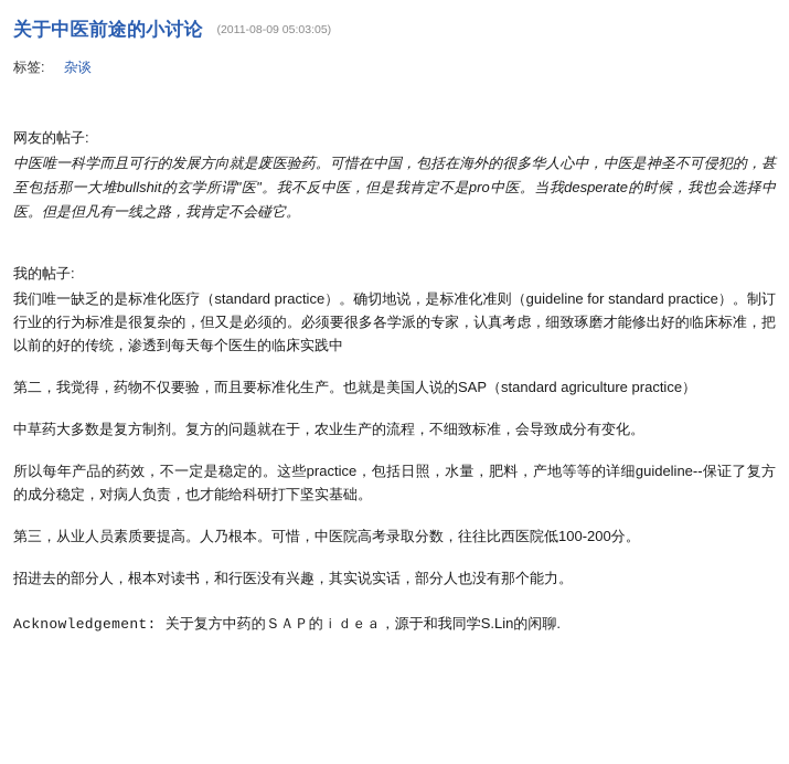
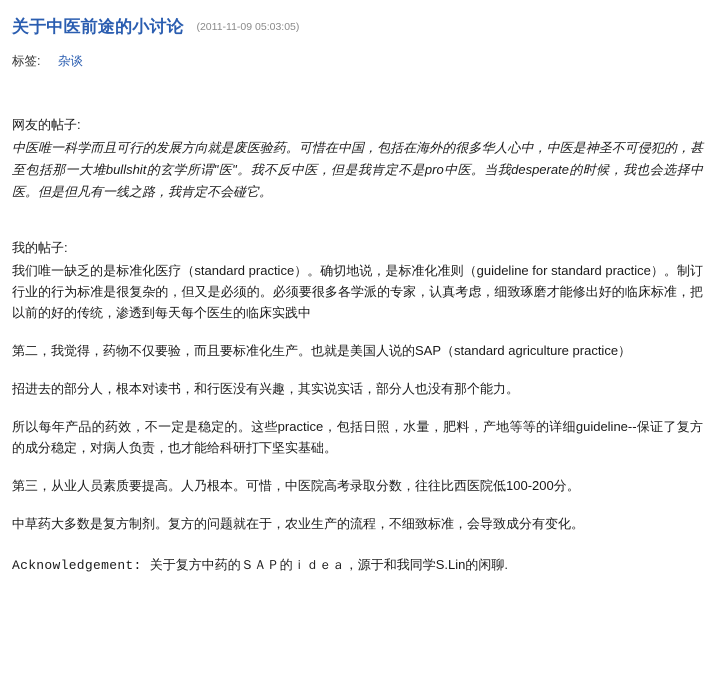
- 关于中医前途的小讨论 (2011-08-09 05:03:05)
+ 关于中医前途的小讨论 (2011-11-09 05:03:05)
  标签: 杂谈
  网友的帖子:
  中医唯一科学而且可行的发展方向就是废医验药。可惜在中国，包括在海外的很多华人心中，中医是神圣不可侵犯的，甚至包括那一大堆bullshit的玄学所谓"医"。我不反中医，但是我肯定不是pro中医。当我desperate的时候，我也会选择中医。但是但凡有一线之路，我肯定不会碰它。
  我的帖子:
  我们唯一缺乏的是标准化医疗（standard practice）。确切地说，是标准化准则（guideline for standard practice）。制订行业的行为标准是很复杂的，但又是必须的。必须要很多各学派的专家，认真考虑，细致琢磨才能修出好的临床标准，把以前的好的传统，渗透到每天每个医生的临床实践中
  第二，我觉得，药物不仅要验，而且要标准化生产。也就是美国人说的SAP（standard agriculture practice）
- 中草药大多数是复方制剂。复方的问题就在于，农业生产的流程，不细致标准，会导致成分有变化。
+ 招进去的部分人，根本对读书，和行医没有兴趣，其实说实话，部分人也没有那个能力。
  所以每年产品的药效，不一定是稳定的。这些practice，包括日照，水量，肥料，产地等等的详细guideline--保证了复方的成分稳定，对病人负责，也才能给科研打下坚实基础。
  第三，从业人员素质要提高。人乃根本。可惜，中医院高考录取分数，往往比西医院低100-200分。
- 招进去的部分人，根本对读书，和行医没有兴趣，其实说实话，部分人也没有那个能力。
+ 中草药大多数是复方制剂。复方的问题就在于，农业生产的流程，不细致标准，会导致成分有变化。
  Acknowledgement: 关于复方中药的ＳＡＰ的ｉｄｅａ，源于和我同学S.Lin的闲聊.
